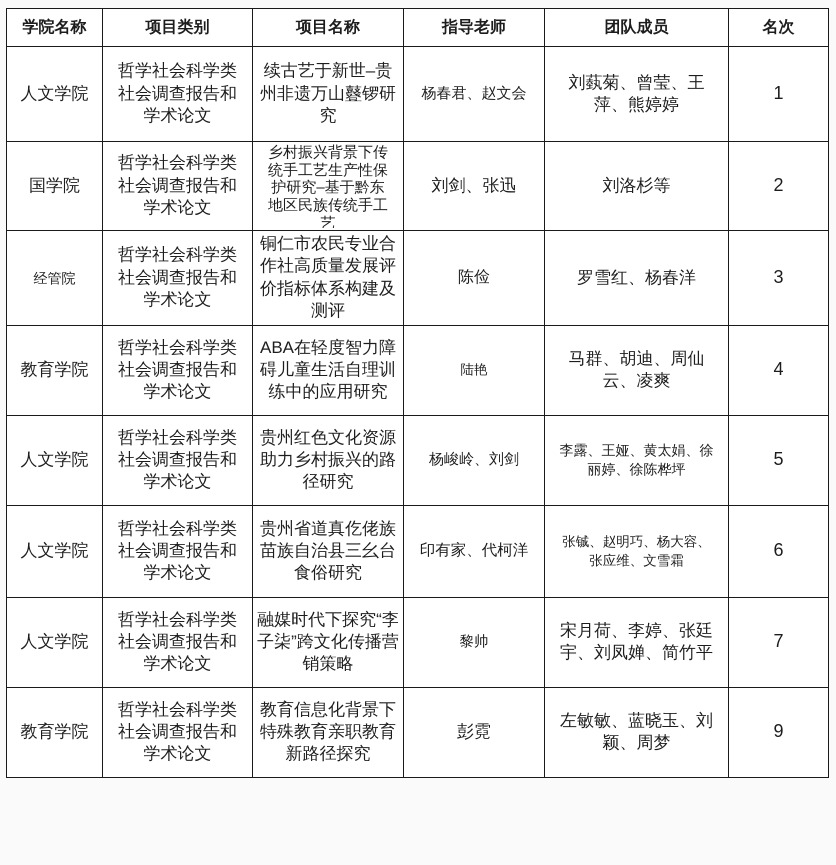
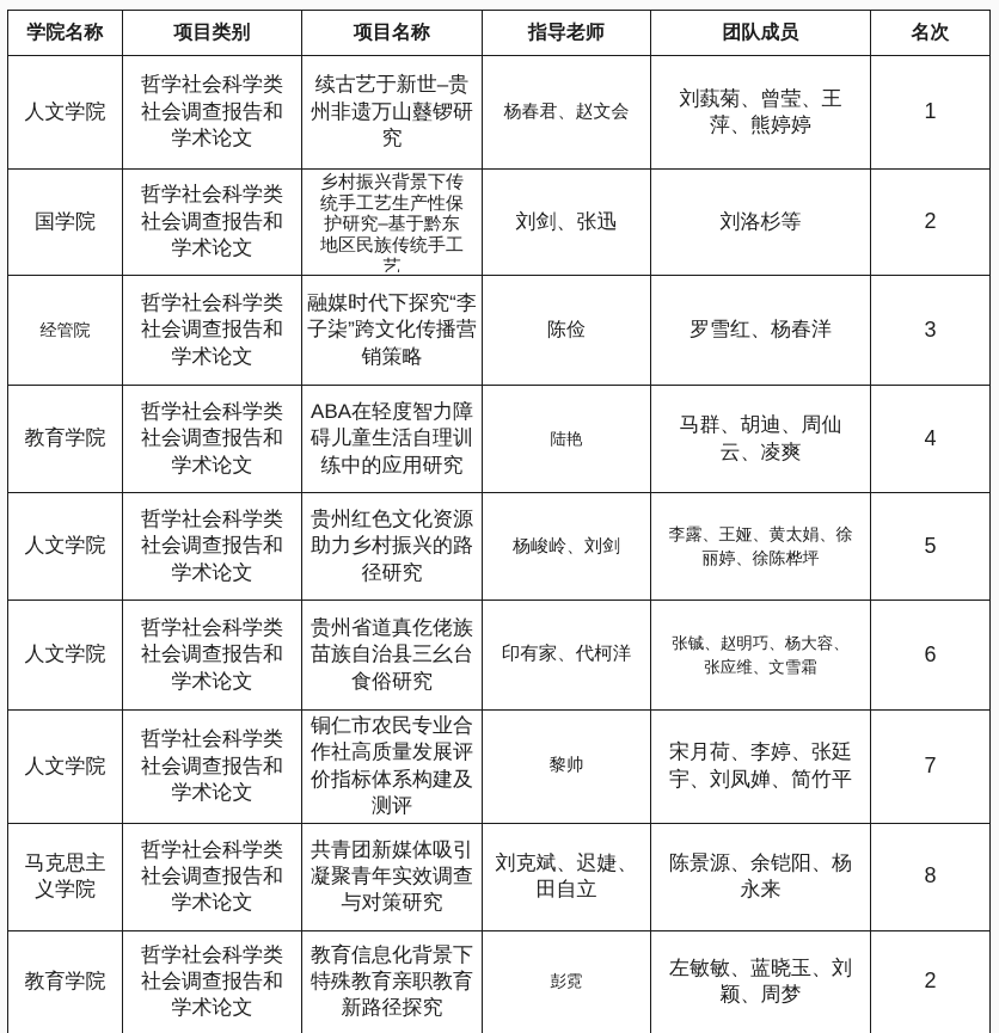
  学院名称	项目类别	项目名称	指导老师	团队成员	名次
  人文学院	哲学社会科学类社会调查报告和学术论文	续古艺于新世–贵州非遗万山鼟锣研究	杨春君、赵文会	刘蓺菊、曾莹、王萍、熊婷婷	1
  国学院	哲学社会科学类社会调查报告和学术论文	乡村振兴背景下传统手工艺生产性保护研究–基于黔东地区民族传统手工艺	刘剑、张迅	刘洛杉等	2
- 经管院	哲学社会科学类社会调查报告和学术论文	铜仁市农民专业合作社高质量发展评价指标体系构建及测评	陈俭	罗雪红、杨春洋	3
+ 经管院	哲学社会科学类社会调查报告和学术论文	融媒时代下探究“李子柒”跨文化传播营销策略	陈俭	罗雪红、杨春洋	3
  教育学院	哲学社会科学类社会调查报告和学术论文	ABA在轻度智力障碍儿童生活自理训练中的应用研究	陆艳	马群、胡迪、周仙云、凌爽	4
  人文学院	哲学社会科学类社会调查报告和学术论文	贵州红色文化资源助力乡村振兴的路径研究	杨峻岭、刘剑	李露、王娅、黄太娟、徐丽婷、徐陈桦坪	5
  人文学院	哲学社会科学类社会调查报告和学术论文	贵州省道真仡佬族苗族自治县三幺台食俗研究	印有家、代柯洋	张铖、赵明巧、杨大容、张应维、文雪霜	6
- 人文学院	哲学社会科学类社会调查报告和学术论文	融媒时代下探究“李子柒”跨文化传播营销策略	黎帅	宋月荷、李婷、张廷宇、刘凤婵、简竹平	7
+ 人文学院	哲学社会科学类社会调查报告和学术论文	铜仁市农民专业合作社高质量发展评价指标体系构建及测评	黎帅	宋月荷、李婷、张廷宇、刘凤婵、简竹平	7
+ 马克思主义学院	哲学社会科学类社会调查报告和学术论文	共青团新媒体吸引凝聚青年实效调查与对策研究	刘克斌、迟婕、田自立	陈景源、余铠阳、杨永来	8
- 教育学院	哲学社会科学类社会调查报告和学术论文	教育信息化背景下特殊教育亲职教育新路径探究	彭霓	左敏敏、蓝晓玉、刘颖、周梦	9
+ 教育学院	哲学社会科学类社会调查报告和学术论文	教育信息化背景下特殊教育亲职教育新路径探究	彭霓	左敏敏、蓝晓玉、刘颖、周梦	2
